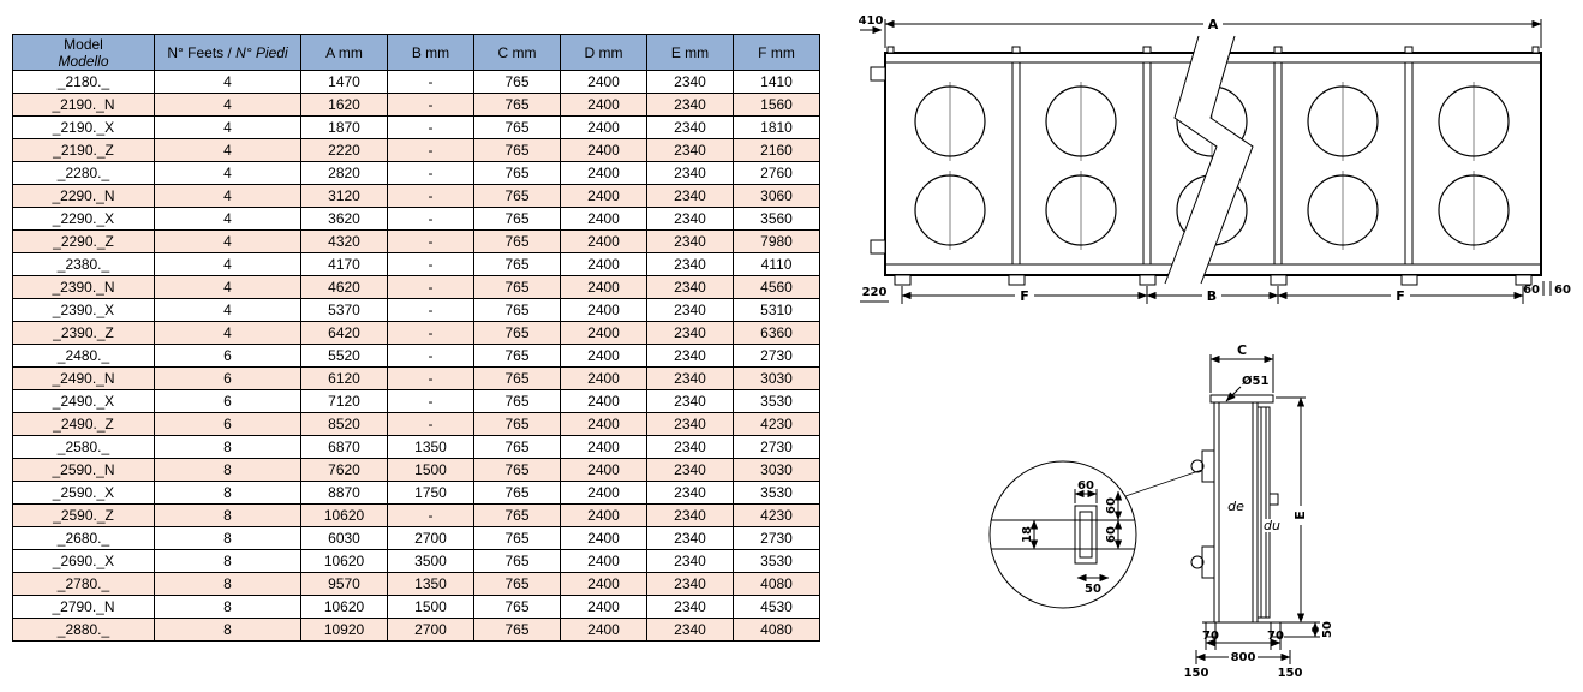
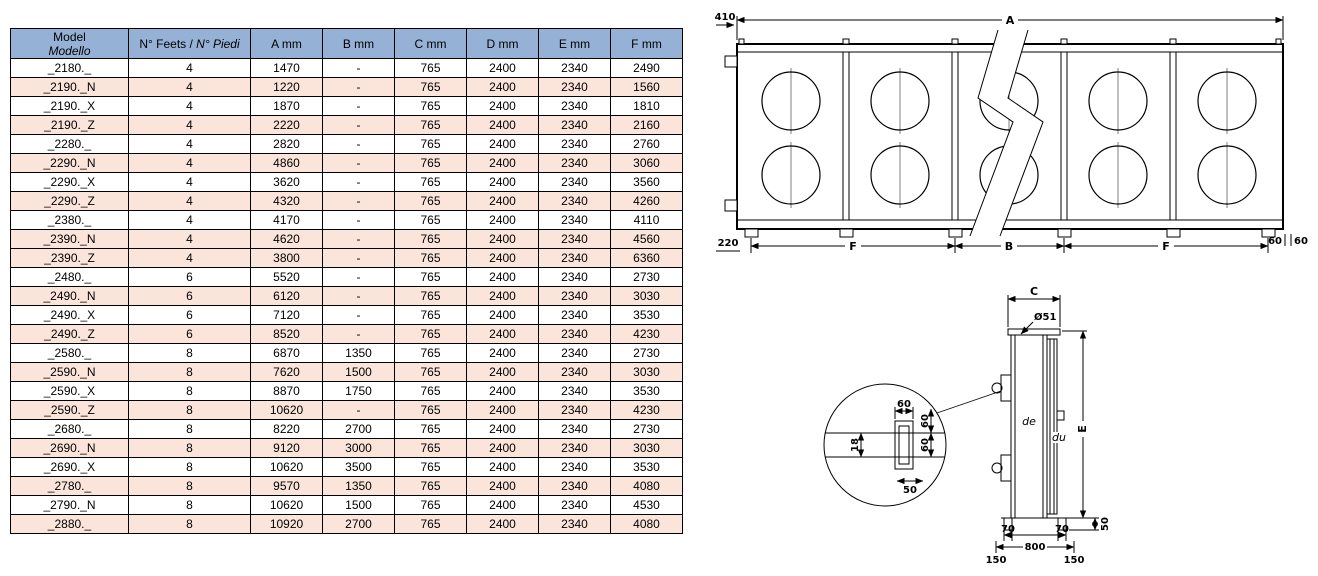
  Model Modello	N° Feets / N° Piedi	A mm	B mm	C mm	D mm	E mm	F mm
- _2180._	4	1470	-	765	2400	2340	1410
+ _2180._	4	1470	-	765	2400	2340	2490
- _2190._N	4	1620	-	765	2400	2340	1560
+ _2190._N	4	1220	-	765	2400	2340	1560
  _2190._X	4	1870	-	765	2400	2340	1810
  _2190._Z	4	2220	-	765	2400	2340	2160
  _2280._	4	2820	-	765	2400	2340	2760
- _2290._N	4	3120	-	765	2400	2340	3060
+ _2290._N	4	4860	-	765	2400	2340	3060
  _2290._X	4	3620	-	765	2400	2340	3560
- _2290._Z	4	4320	-	765	2400	2340	7980
+ _2290._Z	4	4320	-	765	2400	2340	4260
  _2380._	4	4170	-	765	2400	2340	4110
  _2390._N	4	4620	-	765	2400	2340	4560
- _2390._X	4	5370	-	765	2400	2340	5310
- _2390._Z	4	6420	-	765	2400	2340	6360
+ _2390._Z	4	3800	-	765	2400	2340	6360
  _2480._	6	5520	-	765	2400	2340	2730
  _2490._N	6	6120	-	765	2400	2340	3030
  _2490._X	6	7120	-	765	2400	2340	3530
  _2490._Z	6	8520	-	765	2400	2340	4230
  _2580._	8	6870	1350	765	2400	2340	2730
  _2590._N	8	7620	1500	765	2400	2340	3030
  _2590._X	8	8870	1750	765	2400	2340	3530
  _2590._Z	8	10620	-	765	2400	2340	4230
- _2680._	8	6030	2700	765	2400	2340	2730
+ _2680._	8	8220	2700	765	2400	2340	2730
+ _2690._N	8	9120	3000	765	2400	2340	3030
  _2690._X	8	10620	3500	765	2400	2340	3530
  _2780._	8	9570	1350	765	2400	2340	4080
  _2790._N	8	10620	1500	765	2400	2340	4530
  _2880._	8	10920	2700	765	2400	2340	4080
  A
  410
  220
  F
  B
  F
  60
  60
  60
  50
  C
  Ø51
  de
  du
  70
  70
  800
  150
  150
